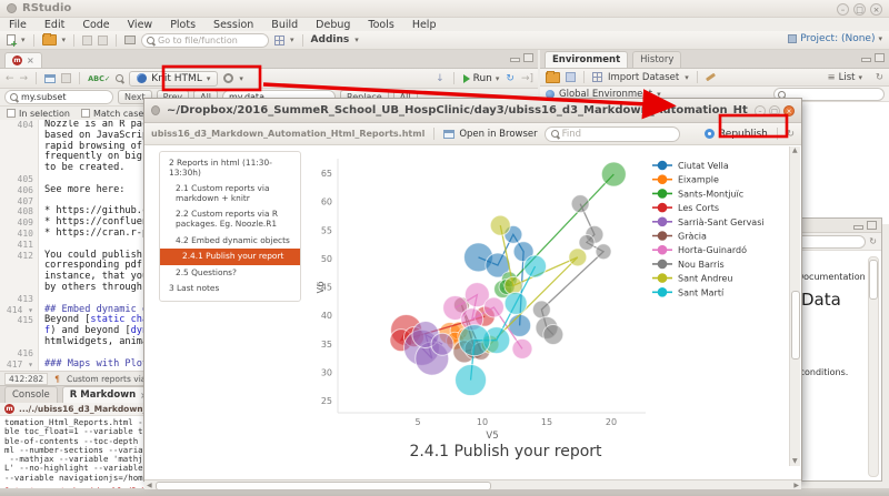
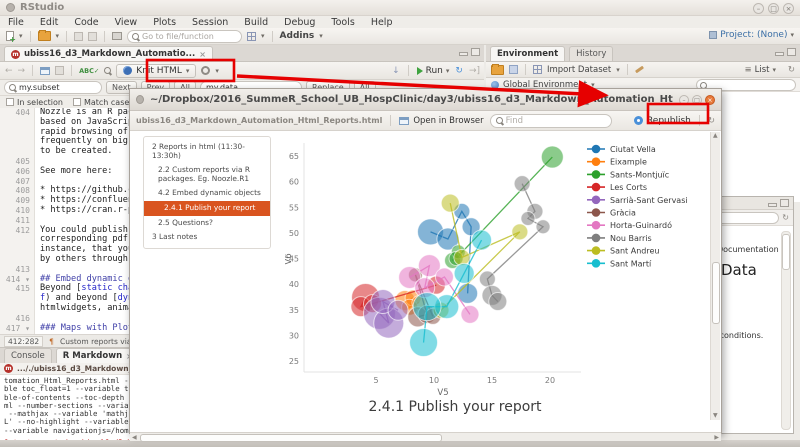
  RStudio
  –
  □
  ×
  File
  Edit
  Code
  View
  Plots
  Session
  Build
  Debug
  Tools
  Help
  ▾
  ▾
  Go to file/function
  ▾
  Addins
  ▾
  Project: (None)
  ▾
+ ubiss16_d3_Markdown_Automatio...
  ×
  ←
  →
  ABC✓
  Knit HTML
  ▾
  ▾
  ↓
  Run
  ▾
  ↻
  →]
  my.subset
  Nex
  In selection
  Match case
  404
  405
  406
  407
  408
  409
  410
  411
  412
  413
  414 ▾
  415
  416
  417 ▾
  Nozzle is an R pa
  based on JavaScri
  rapid browsing of
  frequently on big
  to be created.
  See more here:
  * https://github.
  * https://conflue
  * https://cran.r-
  You could publish
  corresponding pdf
  instance, that yo
  by others through
  ## Embed dynamic
  Beyond [static ch
  f) and beyond [dy
  htmlwidgets, anim
  ### Maps with Plo
  412:282
  ¶
  Custom reports vi
  Console
  R Markdown
  ..././ubiss16_d3_Markdown
  tomation_Html_Reports.html -
  ble toc_float=1 --variable t
  ble-of-contents --toc-depth
  ml --number-sections --varia
  --mathjax --variable 'mathj
  L' --no-highlight --variable
  --variable navigationjs=/hom
  Environment
  History
  Import Dataset
  ▾
  ≡
  List
  ▾
  ↻
  Global Environment
  ▾
  ↻
  ocumentation
  Data
  onditions.
  ~/Dropbox/2016_SummeR_School_UB_HospClinic/day3/ubiss16_d3_Markdown_Automation_Ht
  ubiss16_d3_Markdown_Automation_Html_Reports.html
  Open in Browser
  Find
  Republish
  ↻
  2 Reports in html (11:30-13:30h)
- 2.1 Custom reports via markdown + knitr
  2.2 Custom reports via R packages. Eg. Noozle.R1
  4.2 Embed dynamic objects
  2.4.1 Publish your report
  2.5 Questions?
  3 Last notes
  5
  10
  15
  20
  25
  30
  35
  40
  45
  50
  55
  60
  65
  V5
  Ciutat Vella
  Eixample
  Sants-Montjuïc
  Les Corts
  Sarrià-Sant Gervasi
  Gràcia
  Horta-Guinardó
  Nou Barris
  Sant Andreu
  Sant Martí
  2.4.1 Publish your report
